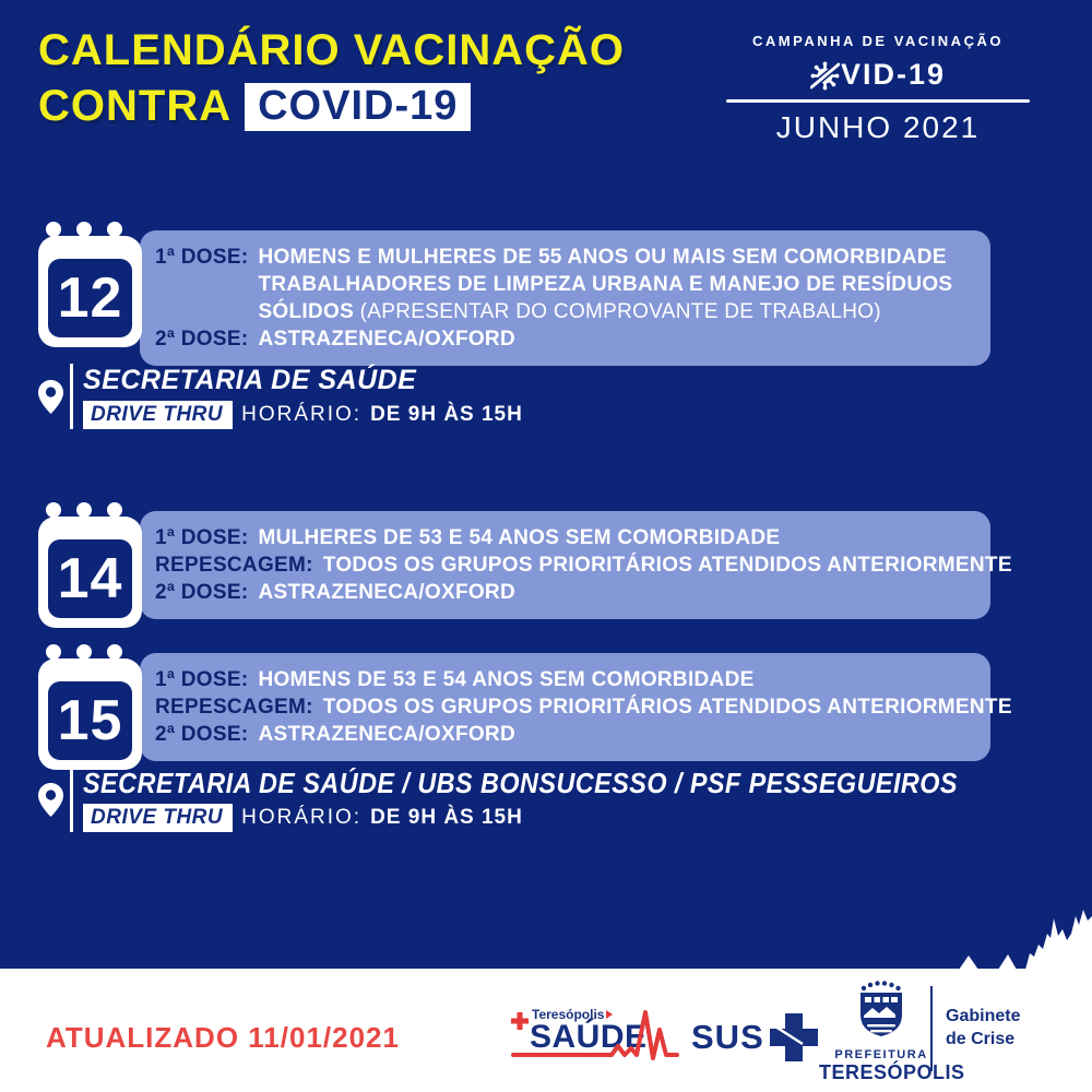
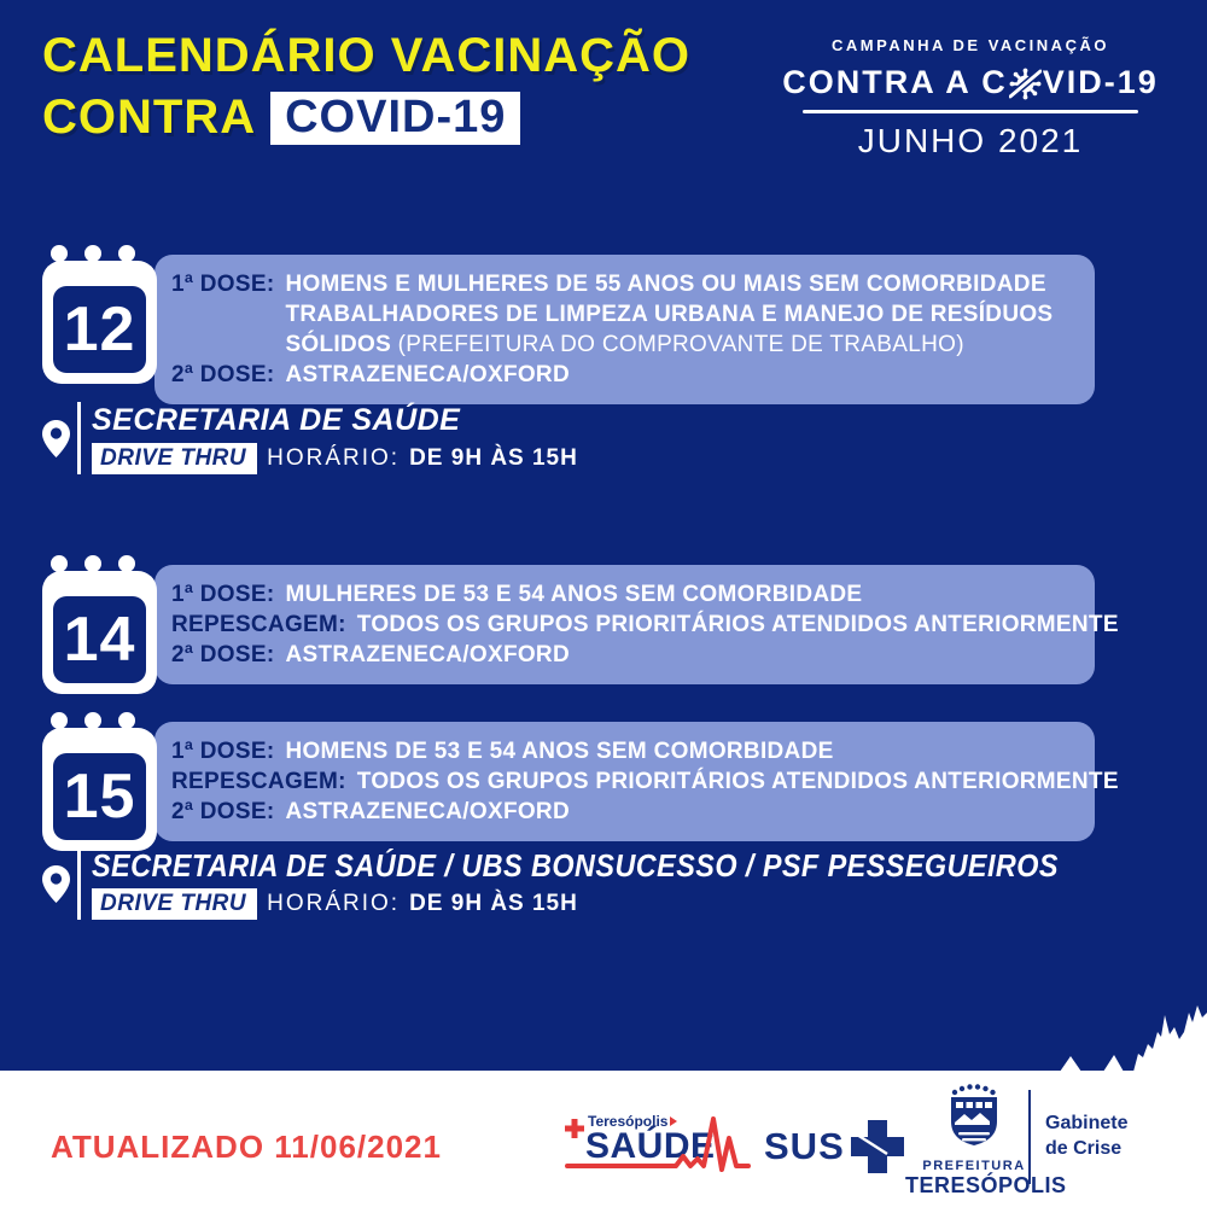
  CALENDÁRIO VACINAÇÃO
  CONTRA
  COVID-19
  CAMPANHA DE VACINAÇÃO
+ CONTRA A C
  VID-19
  JUNHO 2021
  1ª DOSE:
  HOMENS E MULHERES DE 55 ANOS OU MAIS SEM COMORBIDADE
  TRABALHADORES DE LIMPEZA URBANA E MANEJO DE RESÍDUOS
- SÓLIDOS (APRESENTAR DO COMPROVANTE DE TRABALHO)
+ SÓLIDOS (PREFEITURA DO COMPROVANTE DE TRABALHO)
  2ª DOSE:
  ASTRAZENECA/OXFORD
  12
  1ª DOSE:
  MULHERES DE 53 E 54 ANOS SEM COMORBIDADE
  REPESCAGEM:
  TODOS OS GRUPOS PRIORITÁRIOS ATENDIDOS ANTERIORMENTE
  2ª DOSE:
  ASTRAZENECA/OXFORD
  14
  1ª DOSE:
  HOMENS DE 53 E 54 ANOS SEM COMORBIDADE
  REPESCAGEM:
  TODOS OS GRUPOS PRIORITÁRIOS ATENDIDOS ANTERIORMENTE
  2ª DOSE:
  ASTRAZENECA/OXFORD
  15
  SECRETARIA DE SAÚDE
  DRIVE THRU
  HORÁRIO:
  DE 9H ÀS 15H
  SECRETARIA DE SAÚDE / UBS BONSUCESSO / PSF PESSEGUEIROS
  DRIVE THRU
  HORÁRIO:
  DE 9H ÀS 15H
- ATUALIZADO 11/01/2021
+ ATUALIZADO 11/06/2021
  Teresópolis
  SAÚDE
  SUS
  PREFEITURA
  TERESÓPOLIS
  Gabinete
  de Crise
